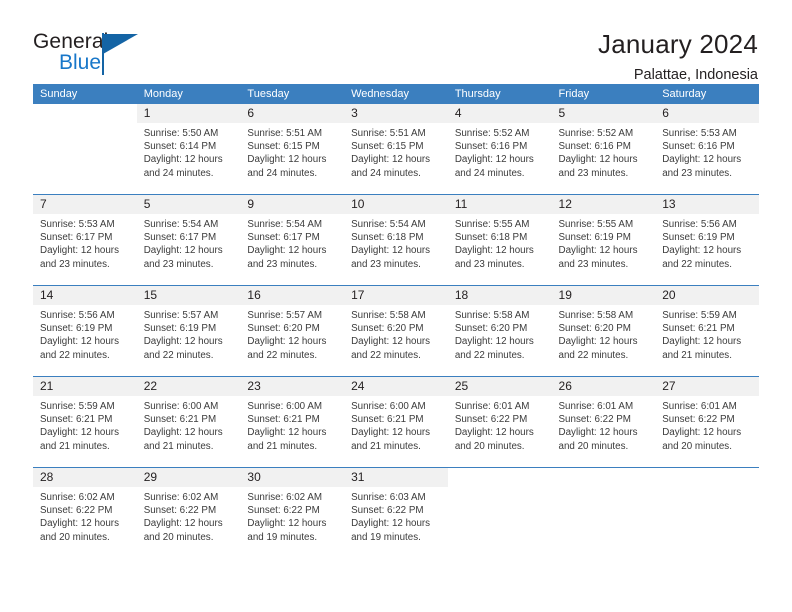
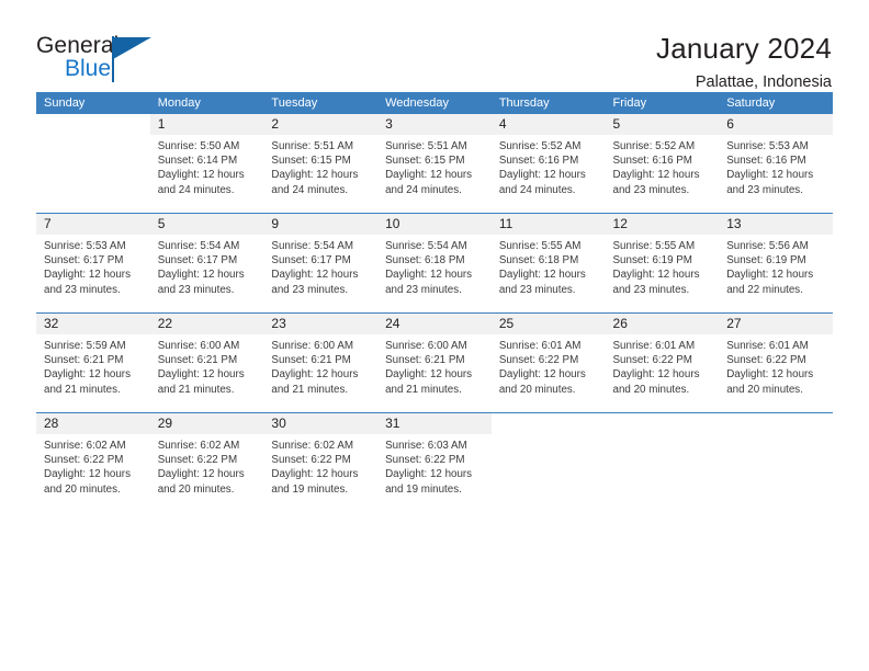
  General
  Blue
  January 2024
  Palattae, Indonesia
  Sunday	Monday	Tuesday	Wednesday	Thursday	Friday	Saturday
- 	1Sunrise: 5:50 AMSunset: 6:14 PMDaylight: 12 hoursand 24 minutes.	6Sunrise: 5:51 AMSunset: 6:15 PMDaylight: 12 hoursand 24 minutes.	3Sunrise: 5:51 AMSunset: 6:15 PMDaylight: 12 hoursand 24 minutes.	4Sunrise: 5:52 AMSunset: 6:16 PMDaylight: 12 hoursand 24 minutes.	5Sunrise: 5:52 AMSunset: 6:16 PMDaylight: 12 hoursand 23 minutes.	6Sunrise: 5:53 AMSunset: 6:16 PMDaylight: 12 hoursand 23 minutes.
+ 	1Sunrise: 5:50 AMSunset: 6:14 PMDaylight: 12 hoursand 24 minutes.	2Sunrise: 5:51 AMSunset: 6:15 PMDaylight: 12 hoursand 24 minutes.	3Sunrise: 5:51 AMSunset: 6:15 PMDaylight: 12 hoursand 24 minutes.	4Sunrise: 5:52 AMSunset: 6:16 PMDaylight: 12 hoursand 24 minutes.	5Sunrise: 5:52 AMSunset: 6:16 PMDaylight: 12 hoursand 23 minutes.	6Sunrise: 5:53 AMSunset: 6:16 PMDaylight: 12 hoursand 23 minutes.
  7Sunrise: 5:53 AMSunset: 6:17 PMDaylight: 12 hoursand 23 minutes.	5Sunrise: 5:54 AMSunset: 6:17 PMDaylight: 12 hoursand 23 minutes.	9Sunrise: 5:54 AMSunset: 6:17 PMDaylight: 12 hoursand 23 minutes.	10Sunrise: 5:54 AMSunset: 6:18 PMDaylight: 12 hoursand 23 minutes.	11Sunrise: 5:55 AMSunset: 6:18 PMDaylight: 12 hoursand 23 minutes.	12Sunrise: 5:55 AMSunset: 6:19 PMDaylight: 12 hoursand 23 minutes.	13Sunrise: 5:56 AMSunset: 6:19 PMDaylight: 12 hoursand 22 minutes.
- 14Sunrise: 5:56 AMSunset: 6:19 PMDaylight: 12 hoursand 22 minutes.	15Sunrise: 5:57 AMSunset: 6:19 PMDaylight: 12 hoursand 22 minutes.	16Sunrise: 5:57 AMSunset: 6:20 PMDaylight: 12 hoursand 22 minutes.	17Sunrise: 5:58 AMSunset: 6:20 PMDaylight: 12 hoursand 22 minutes.	18Sunrise: 5:58 AMSunset: 6:20 PMDaylight: 12 hoursand 22 minutes.	19Sunrise: 5:58 AMSunset: 6:20 PMDaylight: 12 hoursand 22 minutes.	20Sunrise: 5:59 AMSunset: 6:21 PMDaylight: 12 hoursand 21 minutes.
- 21Sunrise: 5:59 AMSunset: 6:21 PMDaylight: 12 hoursand 21 minutes.	22Sunrise: 6:00 AMSunset: 6:21 PMDaylight: 12 hoursand 21 minutes.	23Sunrise: 6:00 AMSunset: 6:21 PMDaylight: 12 hoursand 21 minutes.	24Sunrise: 6:00 AMSunset: 6:21 PMDaylight: 12 hoursand 21 minutes.	25Sunrise: 6:01 AMSunset: 6:22 PMDaylight: 12 hoursand 20 minutes.	26Sunrise: 6:01 AMSunset: 6:22 PMDaylight: 12 hoursand 20 minutes.	27Sunrise: 6:01 AMSunset: 6:22 PMDaylight: 12 hoursand 20 minutes.
+ 32Sunrise: 5:59 AMSunset: 6:21 PMDaylight: 12 hoursand 21 minutes.	22Sunrise: 6:00 AMSunset: 6:21 PMDaylight: 12 hoursand 21 minutes.	23Sunrise: 6:00 AMSunset: 6:21 PMDaylight: 12 hoursand 21 minutes.	24Sunrise: 6:00 AMSunset: 6:21 PMDaylight: 12 hoursand 21 minutes.	25Sunrise: 6:01 AMSunset: 6:22 PMDaylight: 12 hoursand 20 minutes.	26Sunrise: 6:01 AMSunset: 6:22 PMDaylight: 12 hoursand 20 minutes.	27Sunrise: 6:01 AMSunset: 6:22 PMDaylight: 12 hoursand 20 minutes.
  28Sunrise: 6:02 AMSunset: 6:22 PMDaylight: 12 hoursand 20 minutes.	29Sunrise: 6:02 AMSunset: 6:22 PMDaylight: 12 hoursand 20 minutes.	30Sunrise: 6:02 AMSunset: 6:22 PMDaylight: 12 hoursand 19 minutes.	31Sunrise: 6:03 AMSunset: 6:22 PMDaylight: 12 hoursand 19 minutes.
